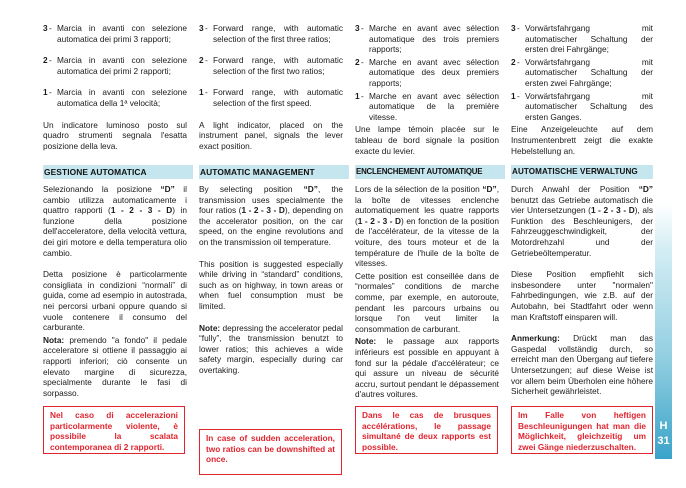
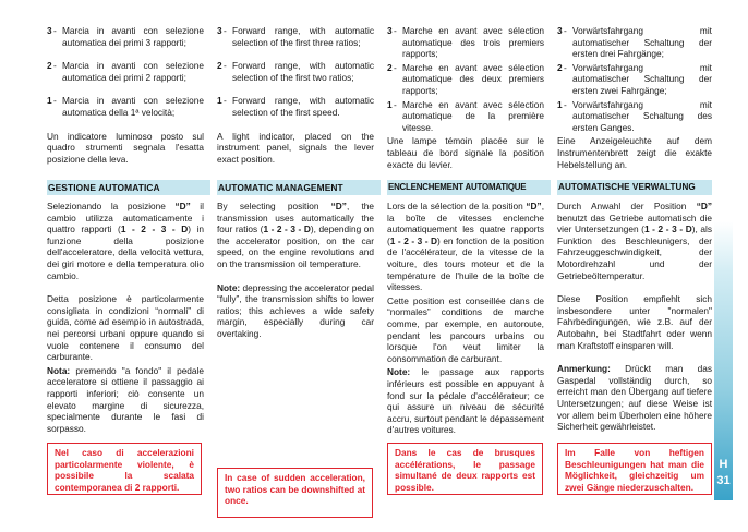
  3
  -
  Marcia in avanti con selezione automatica dei primi 3 rapporti;
  2
  -
  Marcia in avanti con selezione automatica dei primi 2 rapporti;
  1
  -
  Marcia in avanti con selezione automatica della 1ª velocità;
  Un indicatore luminoso posto sul quadro strumenti segnala l'esatta posizione della leva.
  3
  -
  Forward range, with automatic selection of the first three ratios;
  2
  -
  Forward range, with automatic selection of the first two ratios;
  1
  -
  Forward range, with automatic selection of the first speed.
  A light indicator, placed on the instrument panel, signals the lever exact position.
  3
  -
  Marche en avant avec sélection automatique des trois premiers rapports;
  2
  -
  Marche en avant avec sélection automatique des deux premiers rapports;
  1
  -
  Marche en avant avec sélection automatique de la première vitesse.
  Une lampe témoin placée sur le tableau de bord signale la position exacte du levier.
  3
  -
  Vorwärtsfahrgang mit automatischer Schaltung der ersten drei Fahrgänge;
  2
  -
  Vorwärtsfahrgang mit automatischer Schaltung der ersten zwei Fahrgänge;
  1
  -
  Vorwärtsfahrgang mit automatischer Schaltung des ersten Ganges.
  Eine Anzeigeleuchte auf dem Instrumentenbrett zeigt die exakte Hebelstellung an.
  GESTIONE AUTOMATICA
  AUTOMATIC MANAGEMENT
  ENCLENCHEMENT AUTOMATIQUE
  AUTOMATISCHE VERWALTUNG
  Selezionando la posizione “D” il cambio utilizza automaticamente i quattro rapporti (1 - 2 - 3 - D) in funzione della posizione dell'acceleratore, della velocità vettura, dei giri motore e della temperatura olio cambio.
  Detta posizione è particolarmente consigliata in condizioni “normali” di guida, come ad esempio in autostrada, nei percorsi urbani oppure quando si vuole contenere il consumo del carburante.
  Nota: premendo "a fondo" il pedale acceleratore si ottiene il passaggio ai rapporti inferiori; ciò consente un elevato margine di sicurezza, specialmente durante le fasi di sorpasso.
- By selecting position “D”, the transmission uses specialmente the four ratios (1 - 2 - 3 - D), depending on the accelerator position, on the car speed, on the engine revolutions and on the transmission oil temperature.
+ By selecting position “D”, the transmission uses automatically the four ratios (1 - 2 - 3 - D), depending on the accelerator position, on the car speed, on the engine revolutions and on the transmission oil temperature.
- This position is suggested especially while driving in “standard” conditions, such as on highway, in town areas or when fuel consumption must be limited.
- Note: depressing the accelerator pedal “fully”, the transmission benutzt to lower ratios; this achieves a wide safety margin, especially during car overtaking.
+ Note: depressing the accelerator pedal “fully”, the transmission shifts to lower ratios; this achieves a wide safety margin, especially during car overtaking.
  Lors de la sélection de la position “D”, la boîte de vitesses enclenche automatiquement les quatre rapports (1 - 2 - 3 - D) en fonction de la position de l'accélérateur, de la vitesse de la voiture, des tours moteur et de la température de l'huile de la boîte de vitesses.
  Cette position est conseillée dans de “normales” conditions de marche comme, par exemple, en autoroute, pendant les parcours urbains ou lorsque l'on veut limiter la consommation de carburant.
  Note: le passage aux rapports inférieurs est possible en appuyant à fond sur la pédale d'accélérateur; ce qui assure un niveau de sécurité accru, surtout pendant le dépassement d'autres voitures.
  Durch Anwahl der Position “D” benutzt das Getriebe automatisch die vier Untersetzungen (1 - 2 - 3 - D), als Funktion des Beschleunigers, der Fahrzeuggeschwindigkeit, der Motordrehzahl und der Getriebeöltemperatur.
  Diese Position empfiehlt sich insbesondere unter "normalen" Fahrbedingungen, wie z.B. auf der Autobahn, bei Stadtfahrt oder wenn man Kraftstoff einsparen will.
  Anmerkung: Drückt man das Gaspedal vollständig durch, so erreicht man den Übergang auf tiefere Untersetzungen; auf diese Weise ist vor allem beim Überholen eine höhere Sicherheit gewährleistet.
  Nel caso di accelerazioni particolarmente violente, è possibile la scalata contemporanea di 2 rapporti.
  In case of sudden acceleration, two ratios can be downshifted at once.
  Dans le cas de brusques accélérations, le passage simultané de deux rapports est possible.
  Im Falle von heftigen Beschleunigungen hat man die Möglichkeit, gleichzeitig um zwei Gänge niederzuschalten.
  H
  31
